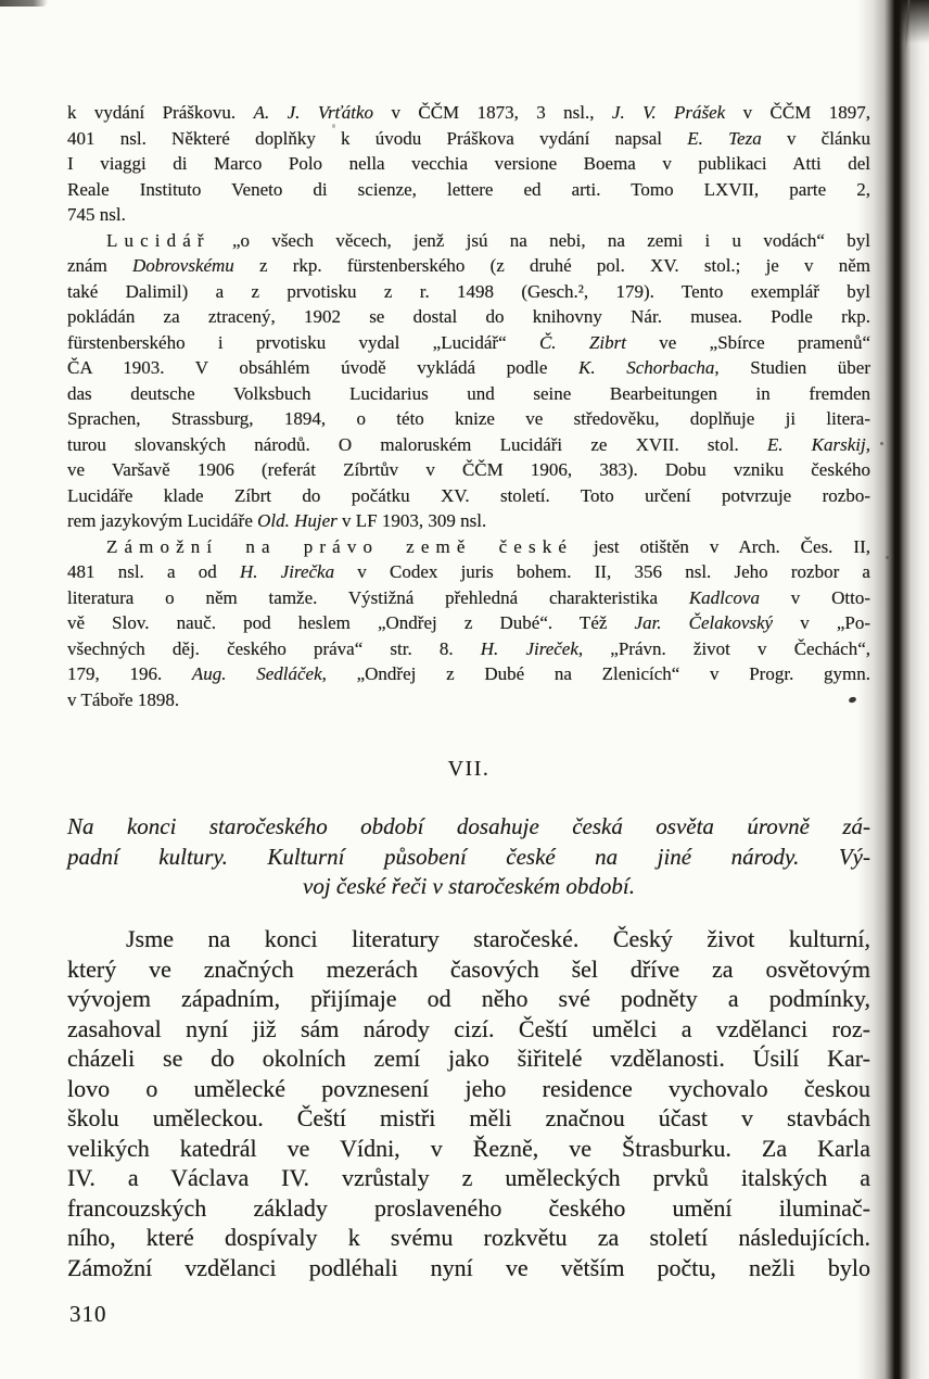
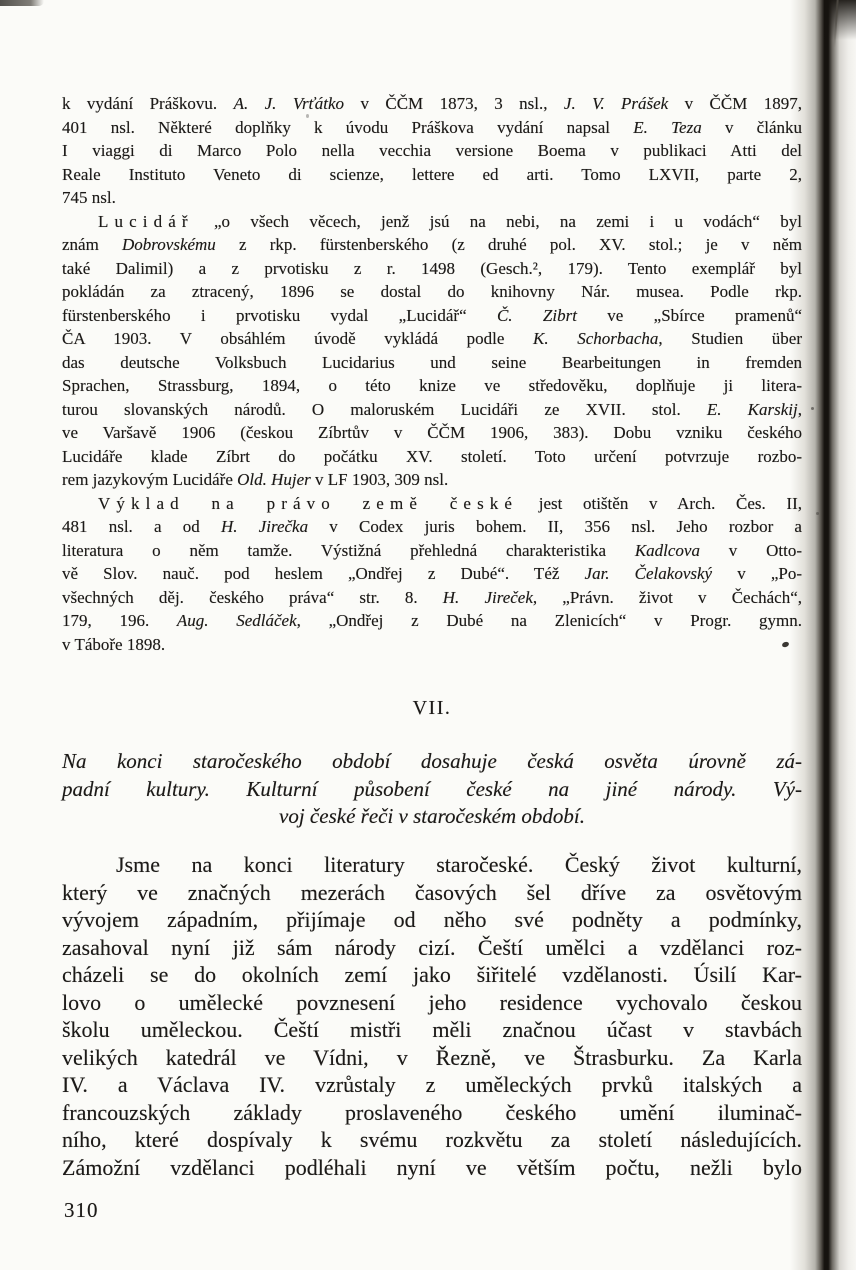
  k vydání Práškovu. A. J. Vrťátko v ČČM 1873, 3 nsl., J. V. Prášek v ČČM 1897,
  401 nsl. Některé doplňky k úvodu Práškova vydání napsal E. Teza v článku
  I viaggi di Marco Polo nella vecchia versione Boema v publikaci Atti del
  Reale Instituto Veneto di scienze, lettere ed arti. Tomo LXVII, parte 2,
  745 nsl.
  Lucidář „o všech věcech, jenž jsú na nebi, na zemi i u vodách“ byl
  znám Dobrovskému z rkp. fürstenberského (z druhé pol. XV. stol.; je v něm
  také Dalimil) a z prvotisku z r. 1498 (Gesch.², 179). Tento exemplář byl
- pokládán za ztracený, 1902 se dostal do knihovny Nár. musea. Podle rkp.
+ pokládán za ztracený, 1896 se dostal do knihovny Nár. musea. Podle rkp.
  fürstenberského i prvotisku vydal „Lucidář“ Č. Zibrt ve „Sbírce pramenů“
  ČA 1903. V obsáhlém úvodě vykládá podle K. Schorbacha, Studien über
  das deutsche Volksbuch Lucidarius und seine Bearbeitungen in fremden
  Sprachen, Strassburg, 1894, o této knize ve středověku, doplňuje ji litera-
  turou slovanských národů. O maloruském Lucidáři ze XVII. stol. E. Karskij,
- ve Varšavě 1906 (referát Zíbrtův v ČČM 1906, 383). Dobu vzniku českého
+ ve Varšavě 1906 (českou Zíbrtův v ČČM 1906, 383). Dobu vzniku českého
  Lucidáře klade Zíbrt do počátku XV. století. Toto určení potvrzuje rozbo-
  rem jazykovým Lucidáře Old. Hujer v LF 1903, 309 nsl.
- Zámožní na právo země české jest otištěn v Arch. Čes. II,
+ Výklad na právo země české jest otištěn v Arch. Čes. II,
  481 nsl. a od H. Jirečka v Codex juris bohem. II, 356 nsl. Jeho rozbor a
  literatura o něm tamže. Výstižná přehledná charakteristika Kadlcova v Otto-
  vě Slov. nauč. pod heslem „Ondřej z Dubé“. Též Jar. Čelakovský v „Po-
  všechných děj. českého práva“ str. 8. H. Jireček, „Právn. život v Čechách“,
  179, 196. Aug. Sedláček, „Ondřej z Dubé na Zlenicích“ v Progr. gymn.
  v Táboře 1898.
  VII.
  Na konci staročeského období dosahuje česká osvěta úrovně zá-
  padní kultury. Kulturní působení české na jiné národy. Vý-
  voj české řeči v staročeském období.
  Jsme na konci literatury staročeské. Český život kulturní,
  který ve značných mezerách časových šel dříve za osvětovým
  vývojem západním, přijímaje od něho své podněty a podmínky,
  zasahoval nyní již sám národy cizí. Čeští umělci a vzdělanci roz-
  cházeli se do okolních zemí jako šiřitelé vzdělanosti. Úsilí Kar-
  lovo o umělecké povznesení jeho residence vychovalo českou
  školu uměleckou. Čeští mistři měli značnou účast v stavbách
  velikých katedrál ve Vídni, v Řezně, ve Štrasburku. Za Karla
  IV. a Václava IV. vzrůstaly z uměleckých prvků italských a
  francouzských základy proslaveného českého umění iluminač-
  ního, které dospívaly k svému rozkvětu za století následujících.
  Zámožní vzdělanci podléhali nyní ve větším počtu, nežli bylo
  310
